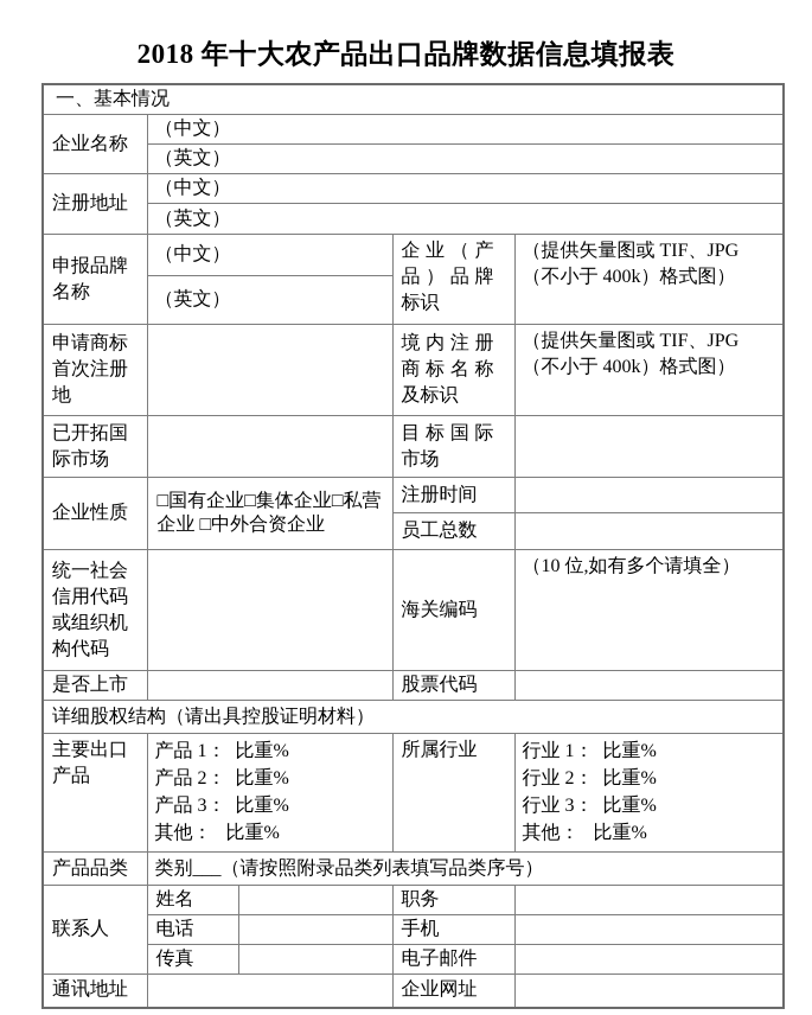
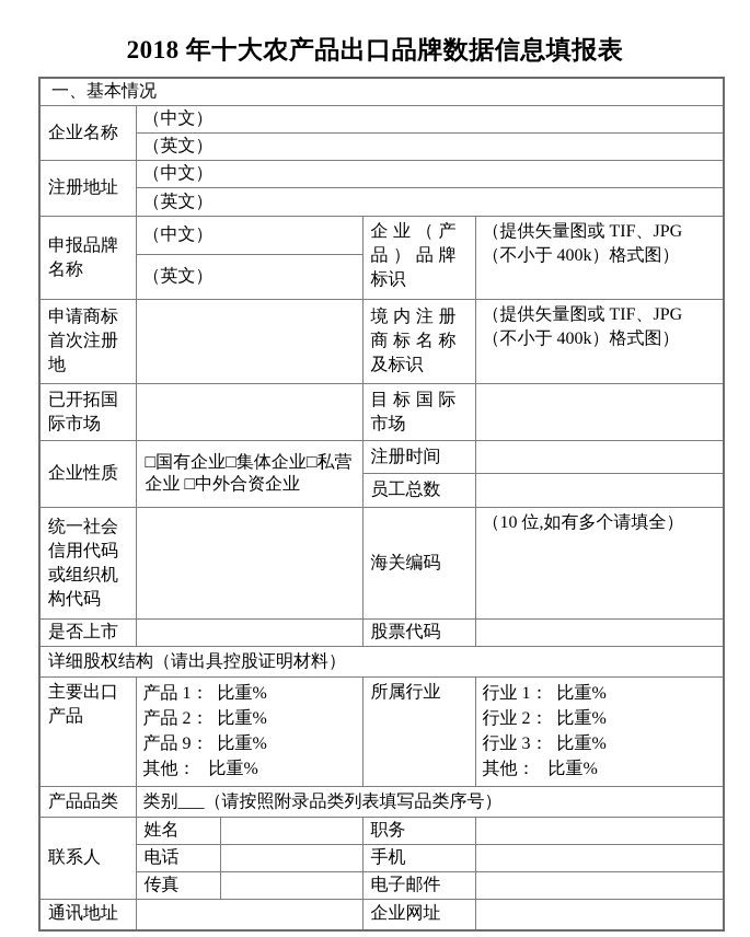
  2018 年十大农产品出口品牌数据信息填报表
  一、基本情况
  企业名称	（中文）
  （英文）
  注册地址	（中文）
  （英文）
  申报品牌名称	（中文）	企业（产品）品牌标识	（提供矢量图或 TIF、JPG（不小于 400k）格式图）
  （英文）
  申请商标首次注册地		境内注册商标名称及标识	（提供矢量图或 TIF、JPG（不小于 400k）格式图）
  已开拓国际市场		目标国际市场
  企业性质	□国有企业□集体企业□私营企业 □中外合资企业	注册时间
  员工总数
  统一社会信用代码或组织机构代码		海关编码	（10 位,如有多个请填全）
  是否上市		股票代码
  详细股权结构（请出具控股证明材料）
- 主要出口产品	产品 1： 比重% 产品 2： 比重% 产品 3： 比重% 其他： 比重%	所属行业	行业 1： 比重% 行业 2： 比重% 行业 3： 比重% 其他： 比重%
+ 主要出口产品	产品 1： 比重% 产品 2： 比重% 产品 9： 比重% 其他： 比重%	所属行业	行业 1： 比重% 行业 2： 比重% 行业 3： 比重% 其他： 比重%
  产品品类	类别___（请按照附录品类列表填写品类序号）
  联系人	姓名		职务
  电话		手机
  传真		电子邮件
  通讯地址		企业网址
